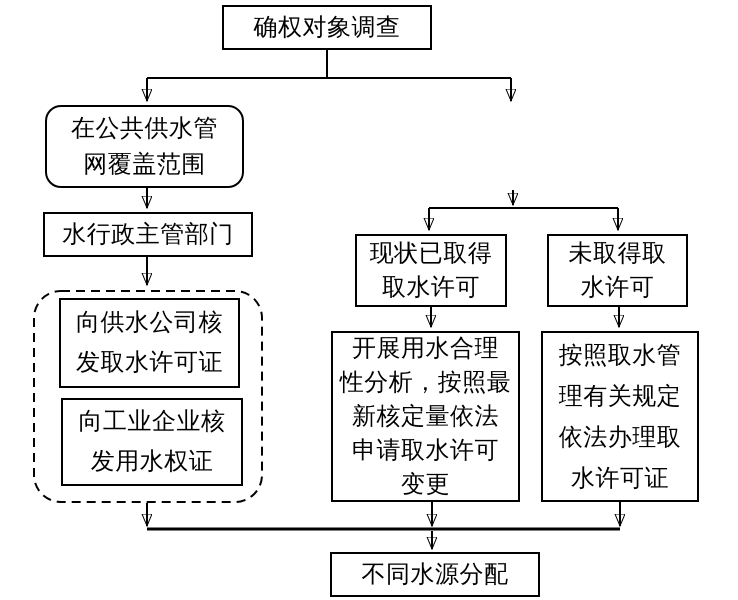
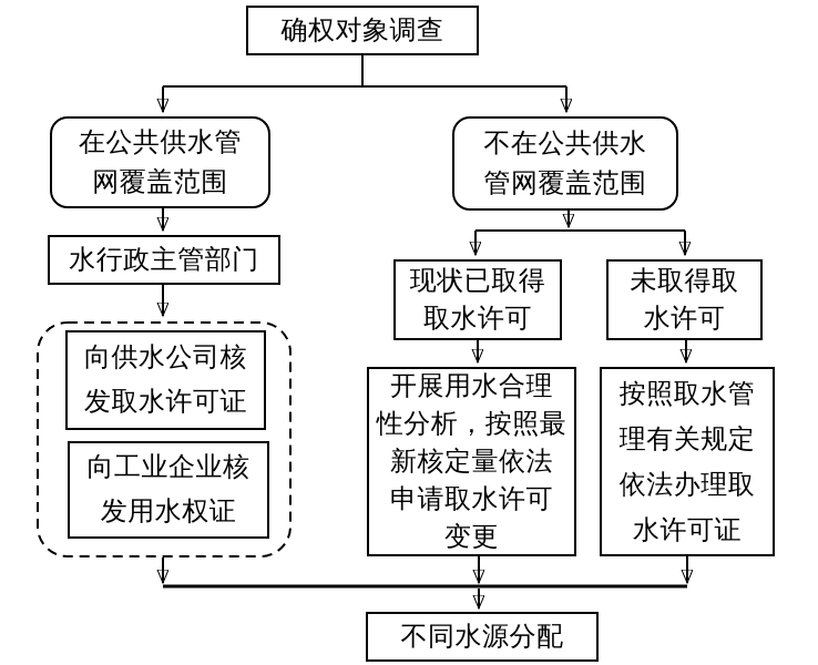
  确权对象调查
  在公共供水管
  网覆盖范围
+ 不在公共供水
+ 管网覆盖范围
  水行政主管部门
  向供水公司核
  发取水许可证
  向工业企业核
  发用水权证
  现状已取得
  取水许可
  未取得取
  水许可
  开展用水合理
  性分析，按照最
  新核定量依法
  申请取水许可
  变更
  按照取水管
  理有关规定
  依法办理取
  水许可证
  不同水源分配
